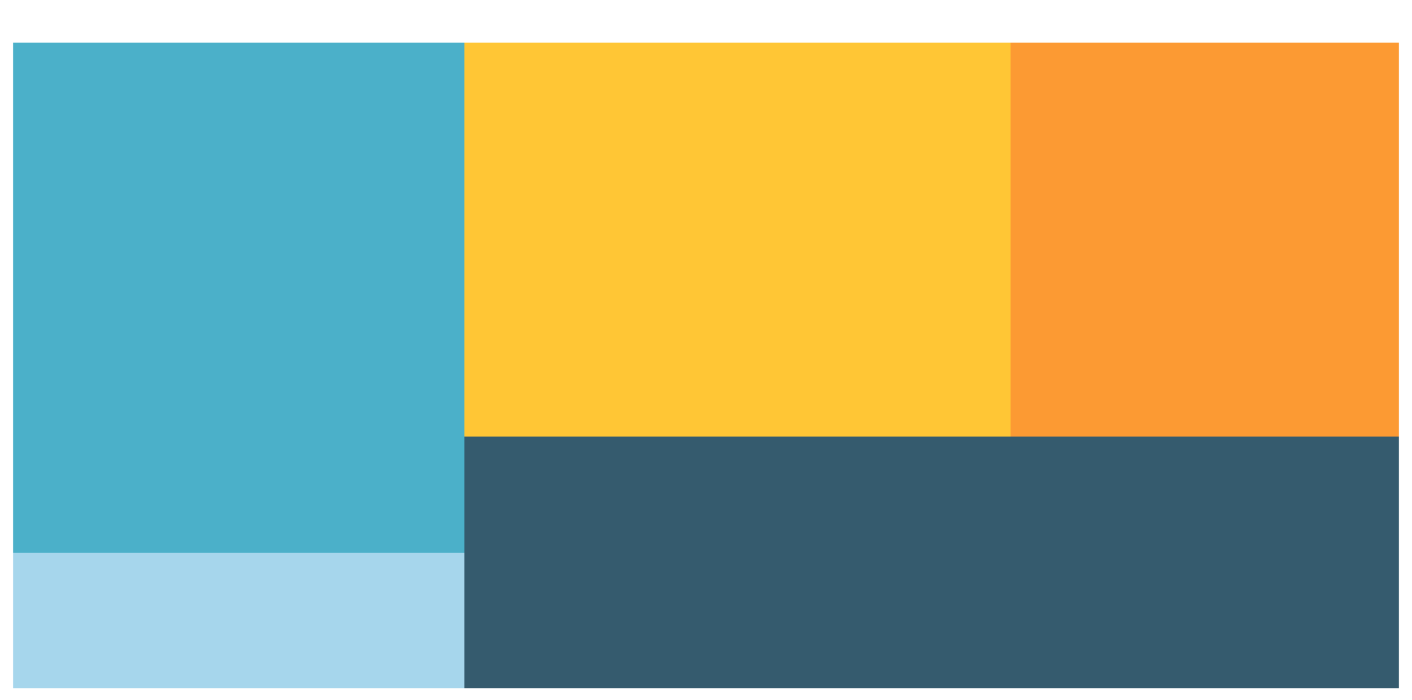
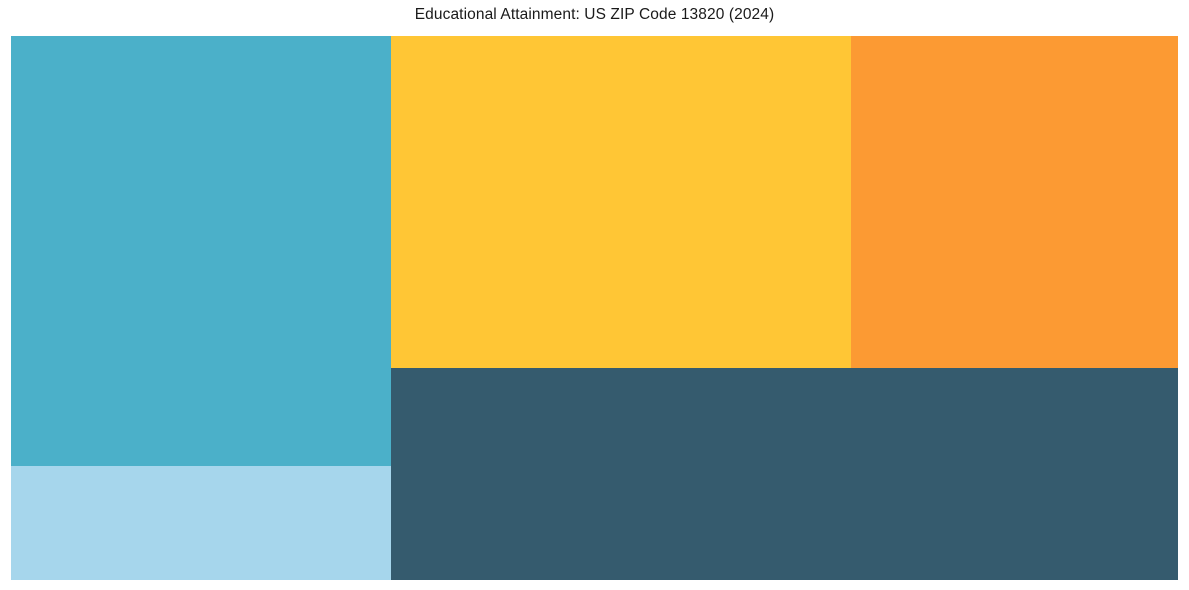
+ Educational Attainment: US ZIP Code 13820 (2024)
